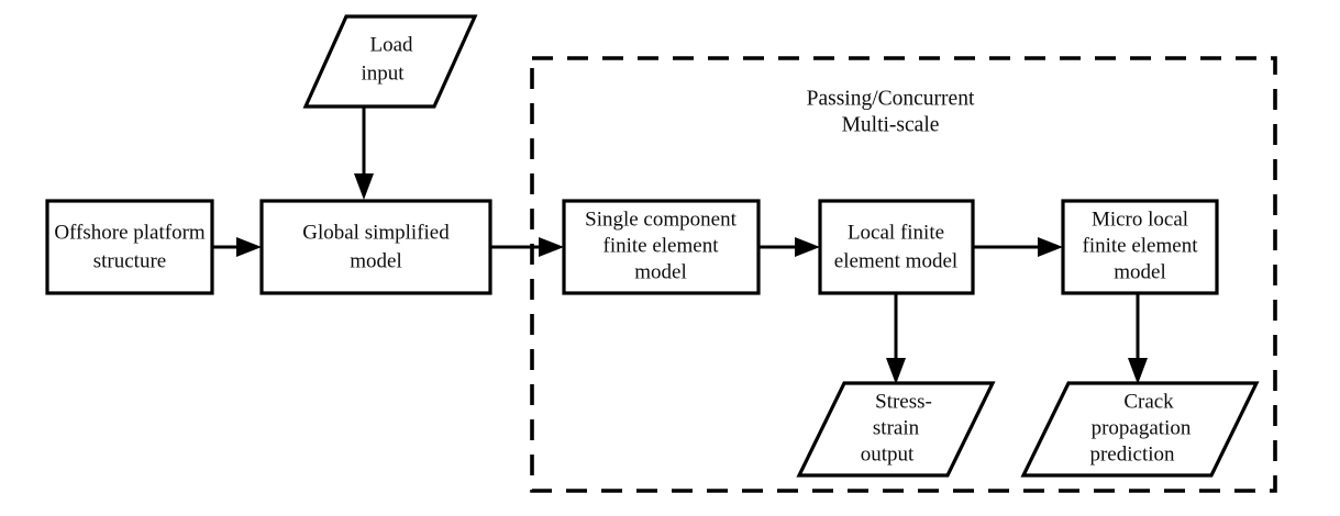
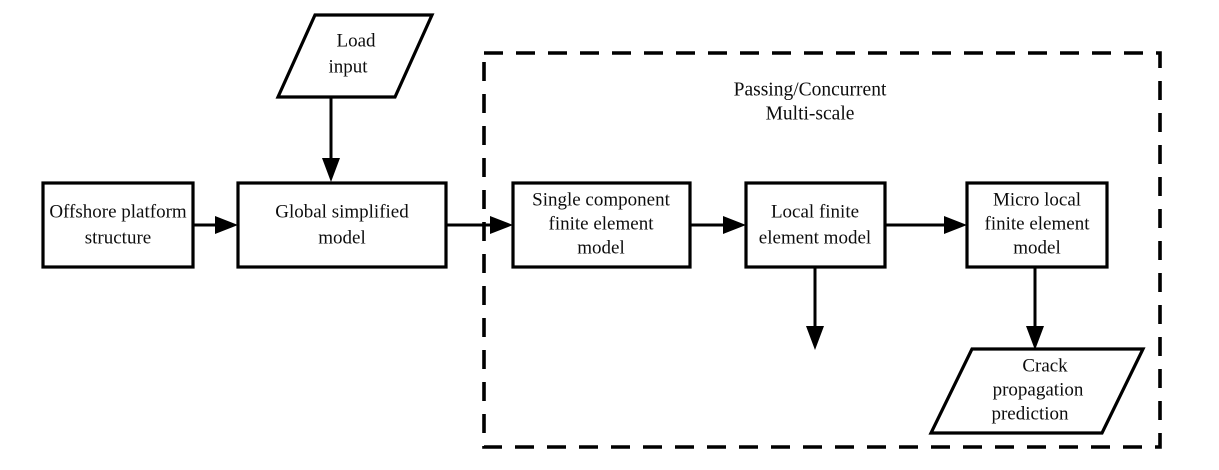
  Passing/Concurrent
  Multi-scale
  Load
  input
  Offshore platform
  structure
  Global simplified
  model
  Single component
  finite element
  model
  Local finite
  element model
  Micro local
  finite element
  model
- Stress-
- strain
- output
  Crack
  propagation
  prediction
